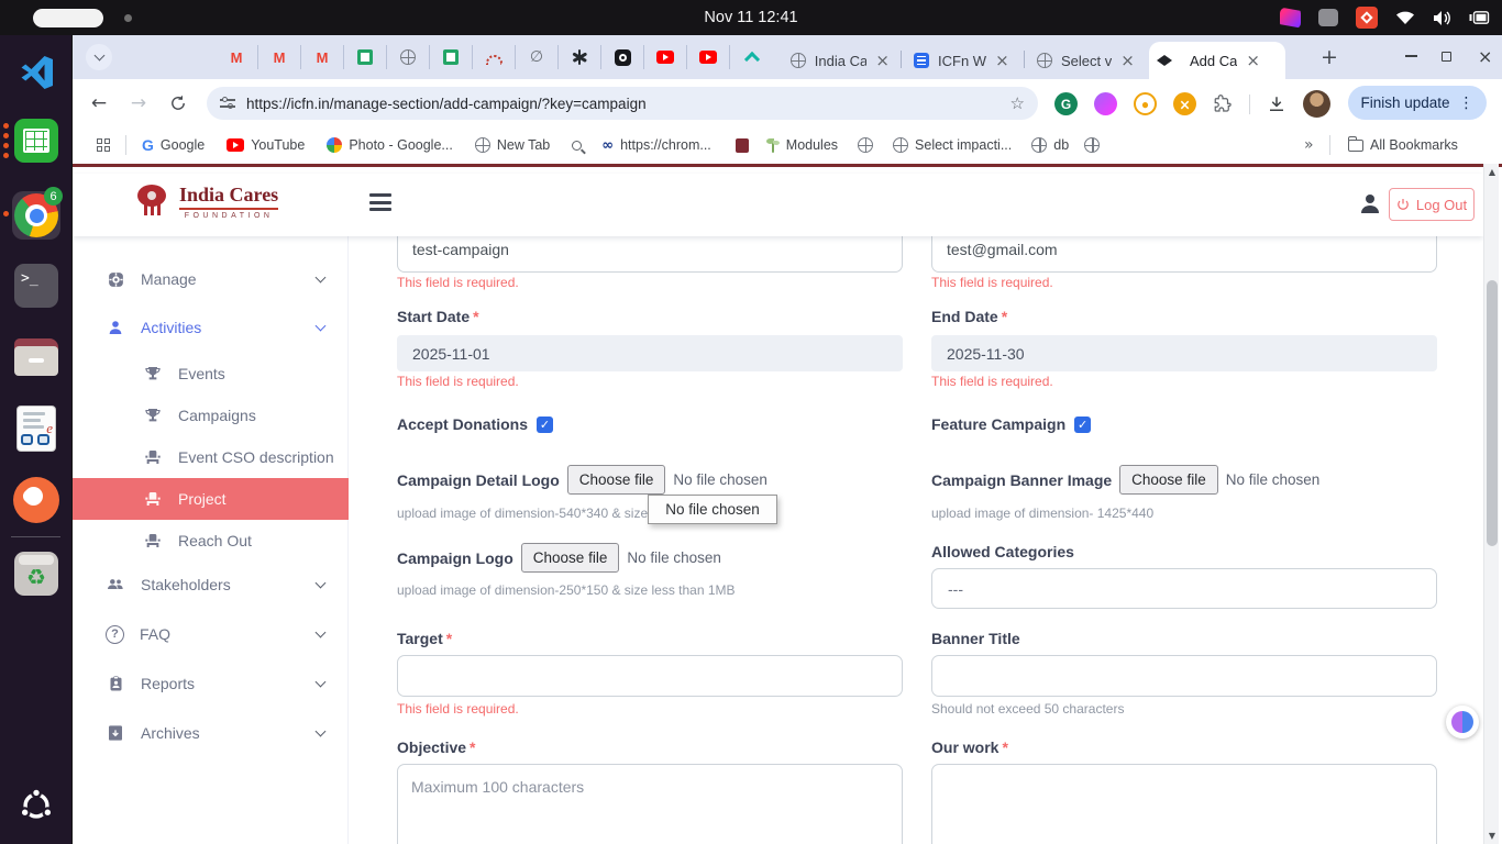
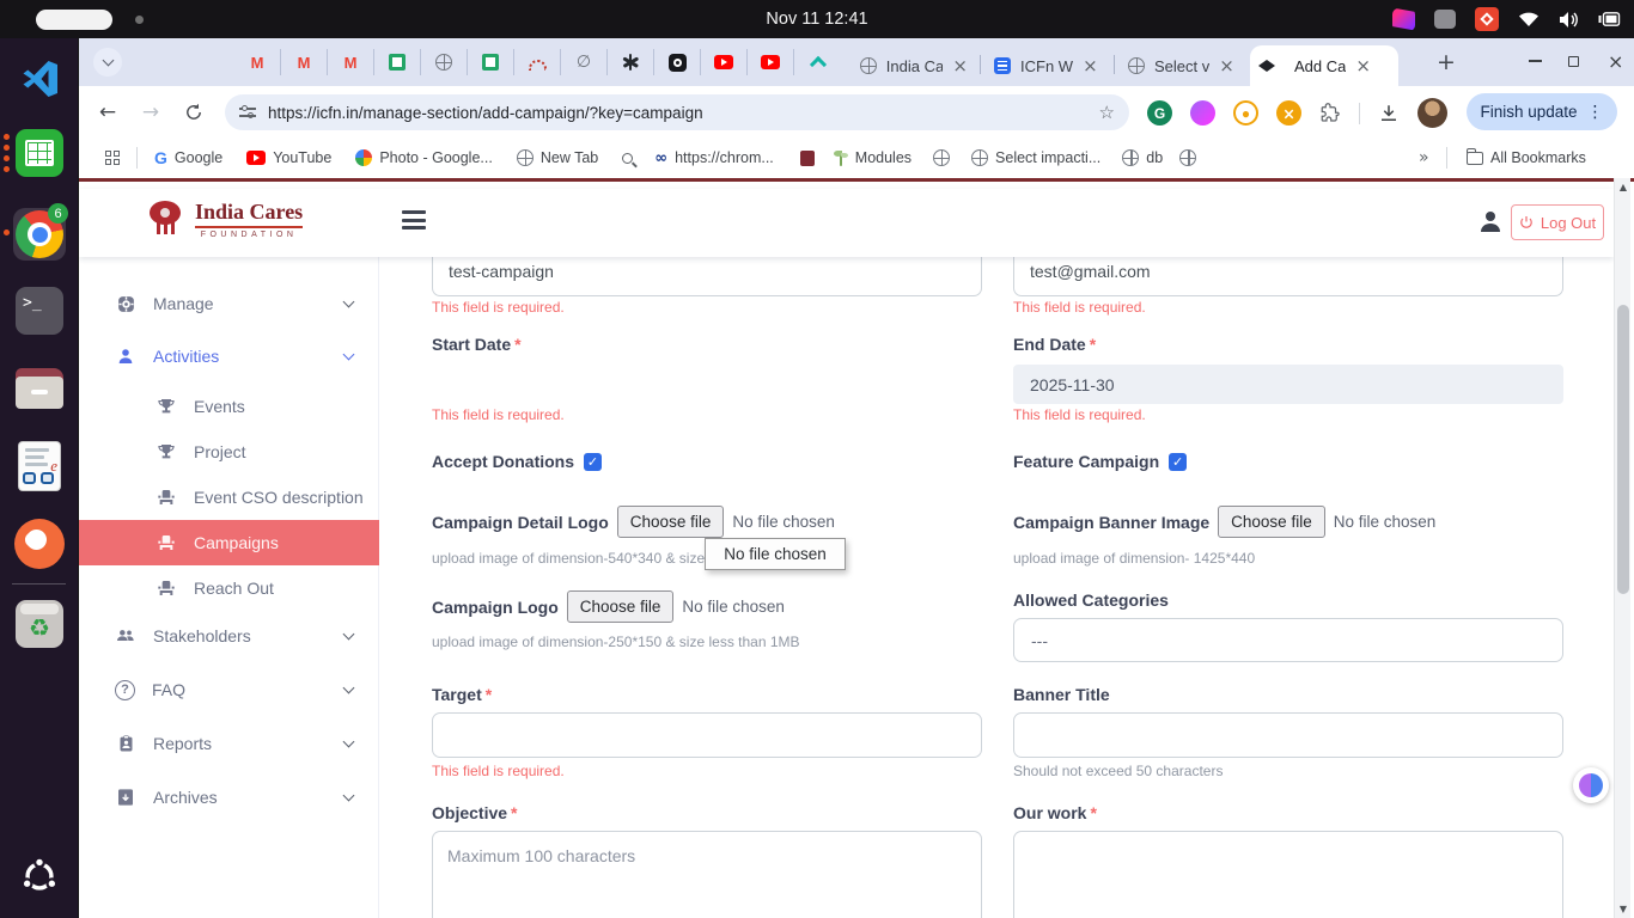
  Nov 11 12:41
  6
  >_
  e
  ♻
  M
  M
  M
  ∅
  India Ca
  ×
  ICFn W
  ×
  Select v
  ×
  Add Ca
  ×
  +
  ×
  ←
  →
  https://icfn.in/manage-section/add-campaign/?key=campaign
  ☆
  G
  ●
  ⨯
  Finish update
  ⋮
  G
  Google
  YouTube
  Photo - Google...
  New Tab
  ∞
  https://chrom...
  Modules
  Select impacti...
  db
  »
  All Bookmarks
  India Cares
  Log Out
  Manage
  Activities
  Events
- Campaigns
+ Project
  Event CSO description
- Project
+ Campaigns
  Reach Out
  Stakeholders
  ?
  FAQ
  Reports
  Archives
  test-campaign
  This field is required.
  Start Date *
- 2025-11-01
  This field is required.
  Accept Donations
  ✓
  Campaign Detail Logo
  Choose file
  No file chosen
  upload image of dimension-540*340 & size
  Campaign Logo
  Choose file
  No file chosen
  upload image of dimension-250*150 & size less than 1MB
  Target *
  This field is required.
  Objective *
  Maximum 100 characters
  test@gmail.com
  This field is required.
  End Date *
  2025-11-30
  This field is required.
  Feature Campaign
  ✓
  Campaign Banner Image
  Choose file
  No file chosen
  upload image of dimension- 1425*440
  Allowed Categories
  ---
  Banner Title
  Should not exceed 50 characters
  Our work *
  No file chosen
  ▲
  ▼
